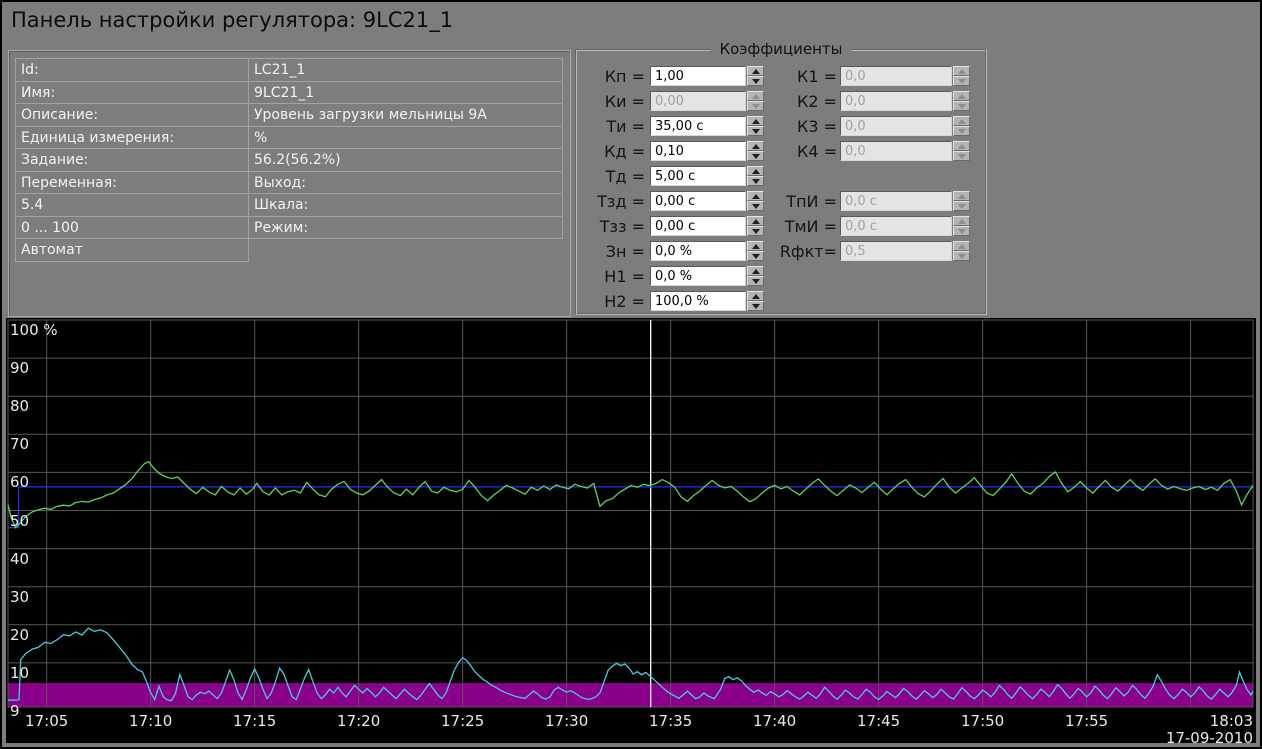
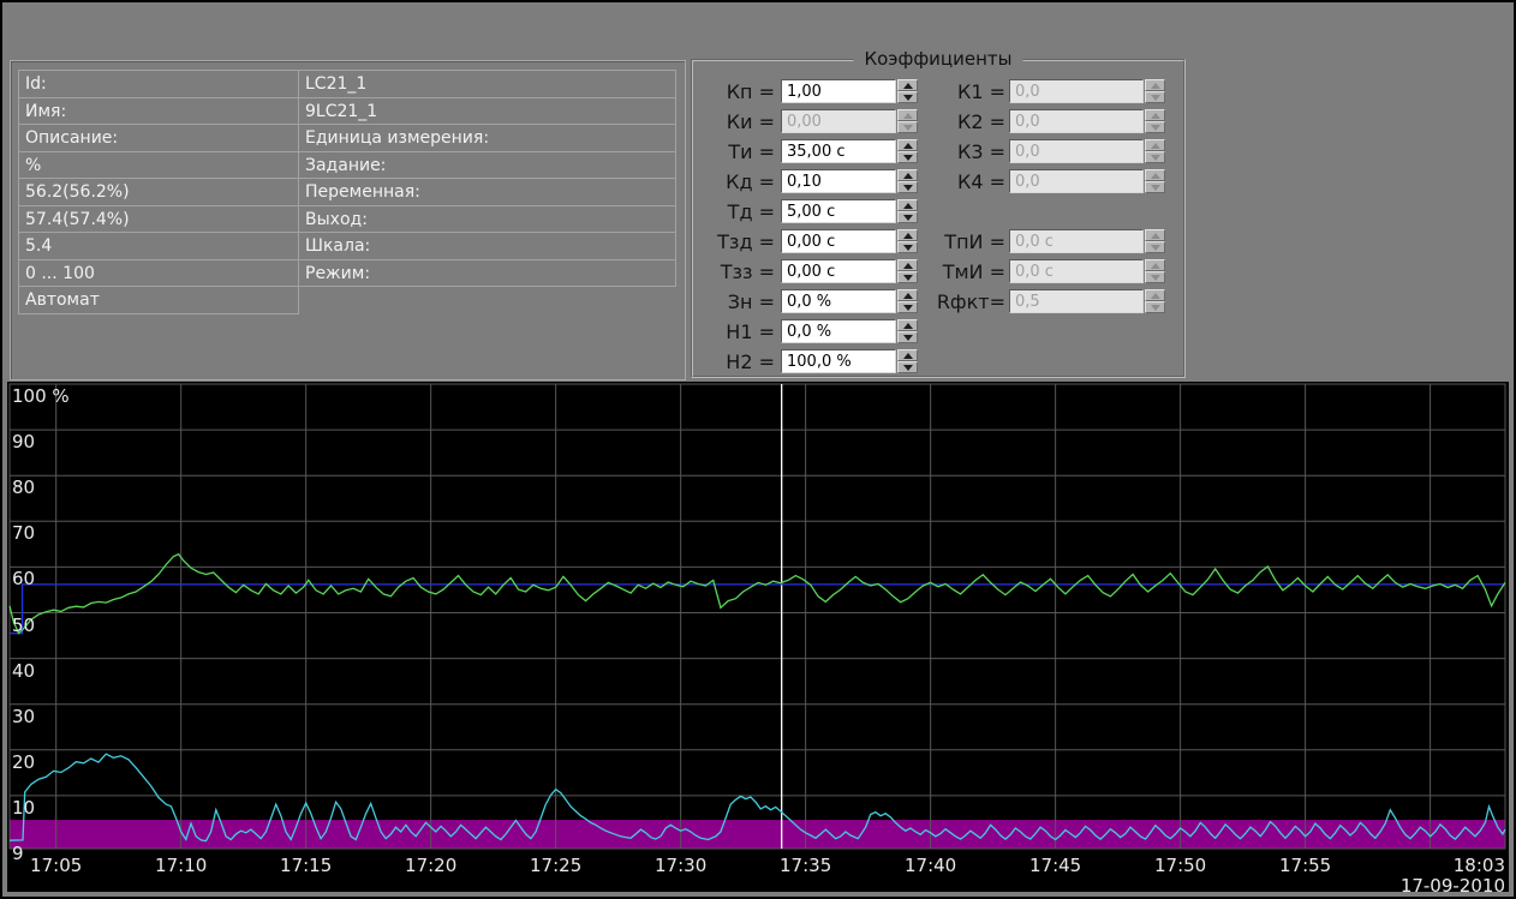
- Панель настройки регулятора: 9LC21_1
  Id:
  LC21_1
  Имя:
  9LC21_1
  Описание:
- Уровень загрузки мельницы 9А
  Единица измерения:
  %
  Задание:
  56.2(56.2%)
  Переменная:
+ 57.4(57.4%)
  Выход:
  5.4
  Шкала:
  0 ... 100
  Режим:
  Автомат
  Коэффициенты
  Кп =
  1,00
  Ки =
  0,00
  Ти =
  35,00 с
  Кд =
  0,10
  Тд =
  5,00 с
  Тзд =
  0,00 с
  Тзз =
  0,00 с
  Зн =
  0,0 %
  Н1 =
  0,0 %
  Н2 =
  100,0 %
  К1 =
  0,0
  К2 =
  0,0
  К3 =
  0,0
  К4 =
  0,0
  ТпИ =
  0,0 с
  ТмИ =
  0,0 с
  Rфкт=
  0,5
  100 %
  90
  80
  70
  60
  50
  40
  30
  20
  10
  9
  17:05
  17:10
  17:15
  17:20
  17:25
  17:30
  17:35
  17:40
  17:45
  17:50
  17:55
  18:03
  17-09-2010
